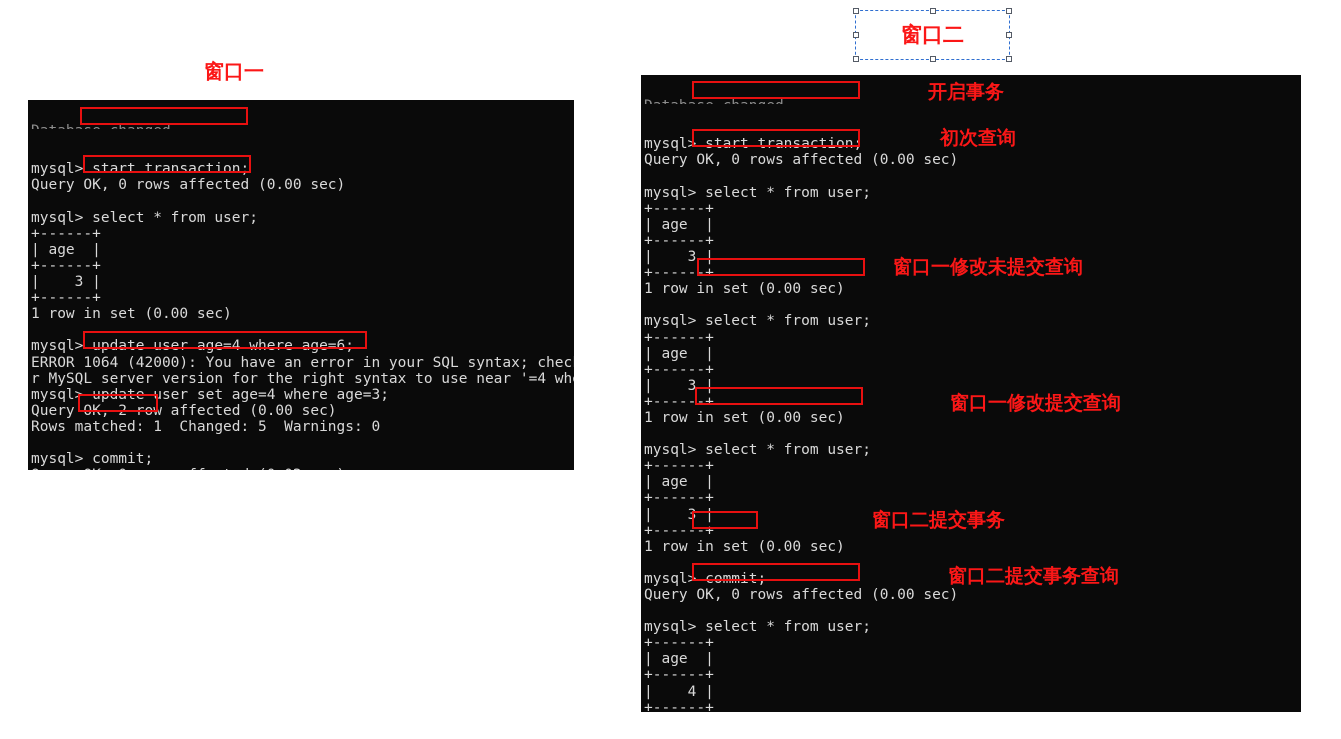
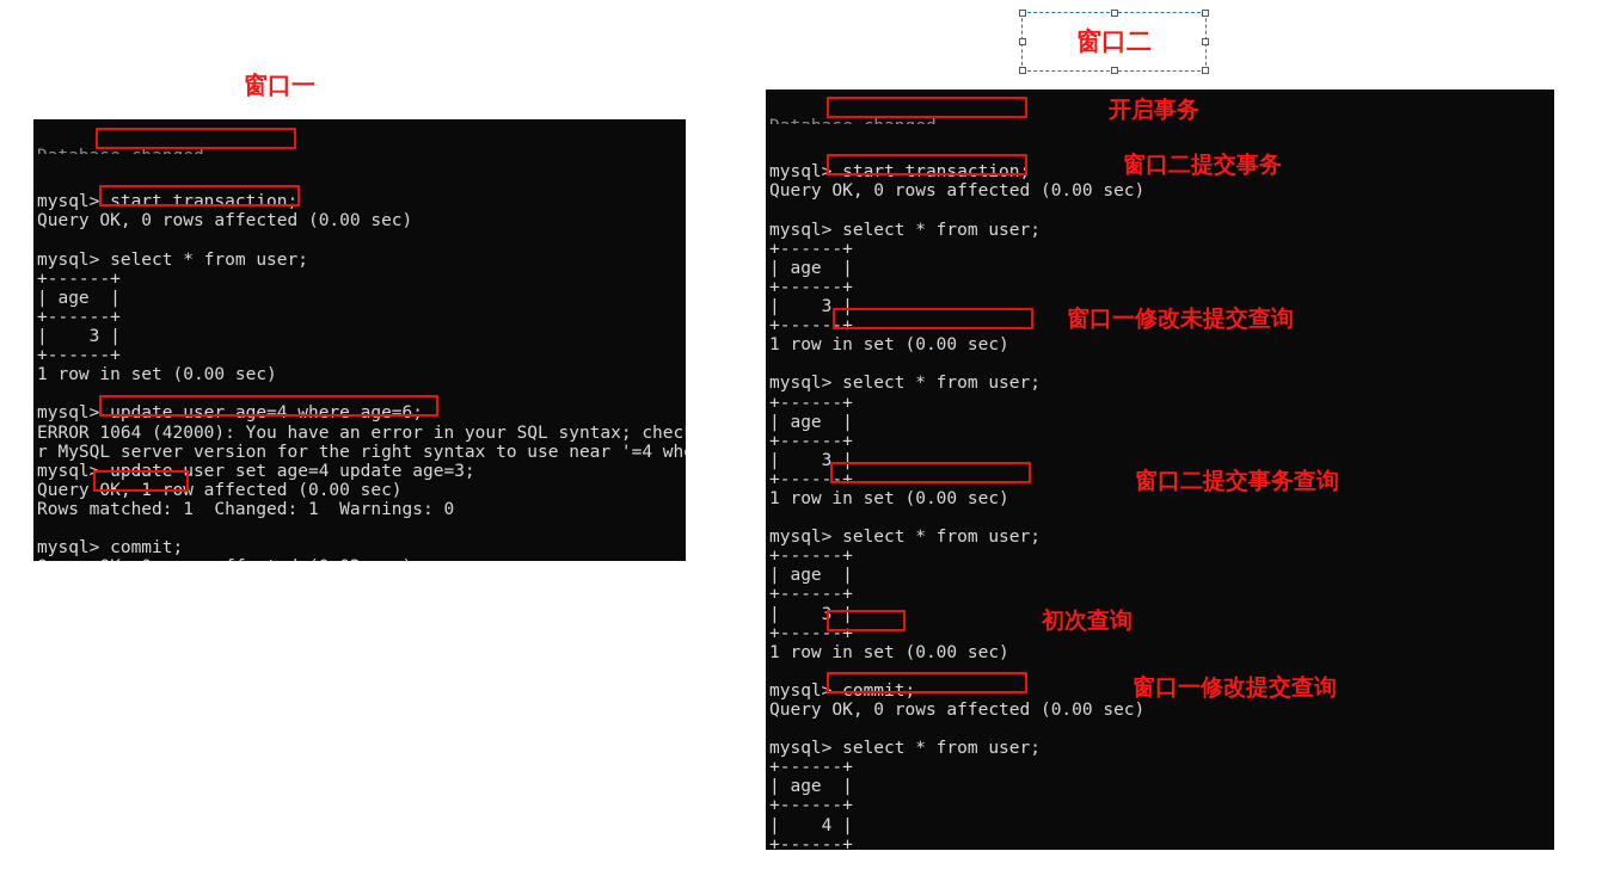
  窗口一
  窗口二
  mysql> start transaction;
  Query OK, 0 rows affected (0.00 sec)
  mysql> select * from user;
  +------+
  | age |
  +------+
  | 3 |
  +------+
  1 row in set (0.00 sec)
  mysql> update user age=4 where age=6;
  ERROR 1064 (42000): You have an error in your SQL syntax; chec
  r MySQL server version for the right syntax to use near '=4 wh
- mysql> update user set age=4 where age=3;
+ mysql> update user set age=4 update age=3;
- Query OK, 2 row affected (0.00 sec)
+ Query OK, 1 row affected (0.00 sec)
- Rows matched: 1 Changed: 5 Warnings: 0
+ Rows matched: 1 Changed: 1 Warnings: 0
  mysql> commit;
  mysql> start transaction;
  Query OK, 0 rows affected (0.00 sec)
  mysql> select * from user;
  +------+
  | age |
  +------+
  | 3 |
  +------+
  1 row in set (0.00 sec)
  mysql> select * from user;
  +------+
  | age |
  +------+
  | 3 |
  +------+
  1 row in set (0.00 sec)
  mysql> select * from user;
  +------+
  | age |
  +------+
  | 3 |
  +------+
  1 row in set (0.00 sec)
  mysql> commit;
  Query OK, 0 rows affected (0.00 sec)
  mysql> select * from user;
  +------+
  | age |
  +------+
  | 4 |
  +------+
  开启事务
- 初次查询
+ 窗口二提交事务
  窗口一修改未提交查询
- 窗口一修改提交查询
+ 窗口二提交事务查询
- 窗口二提交事务
+ 初次查询
- 窗口二提交事务查询
+ 窗口一修改提交查询
